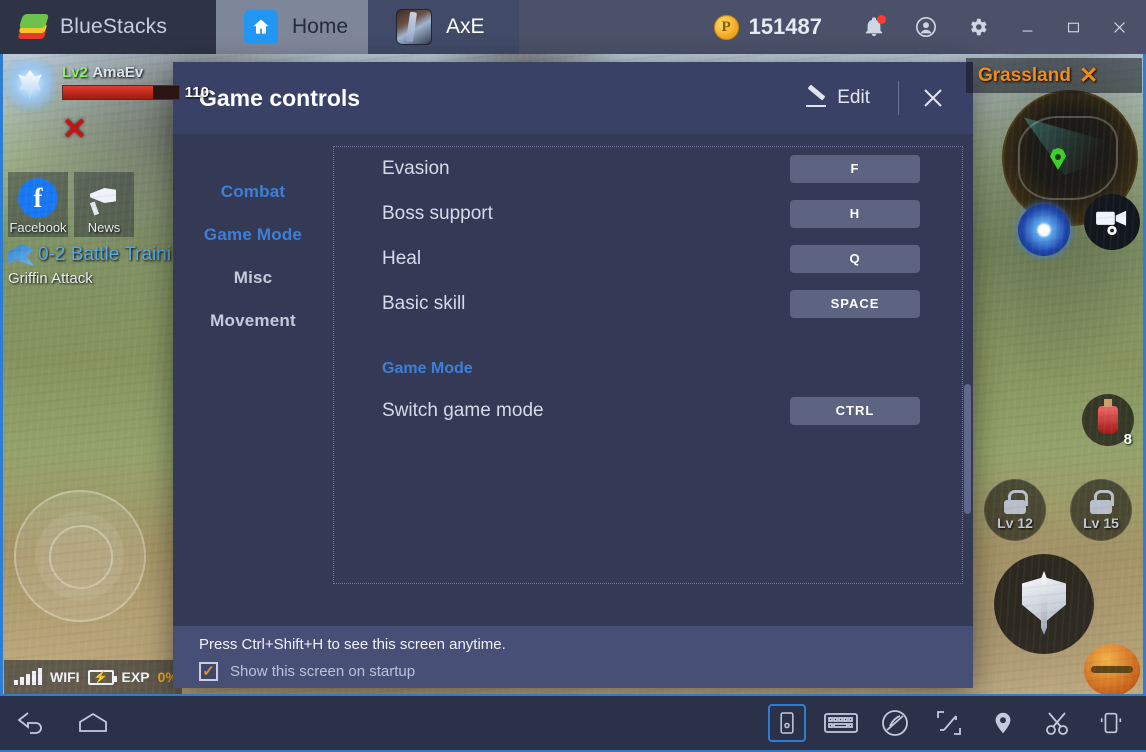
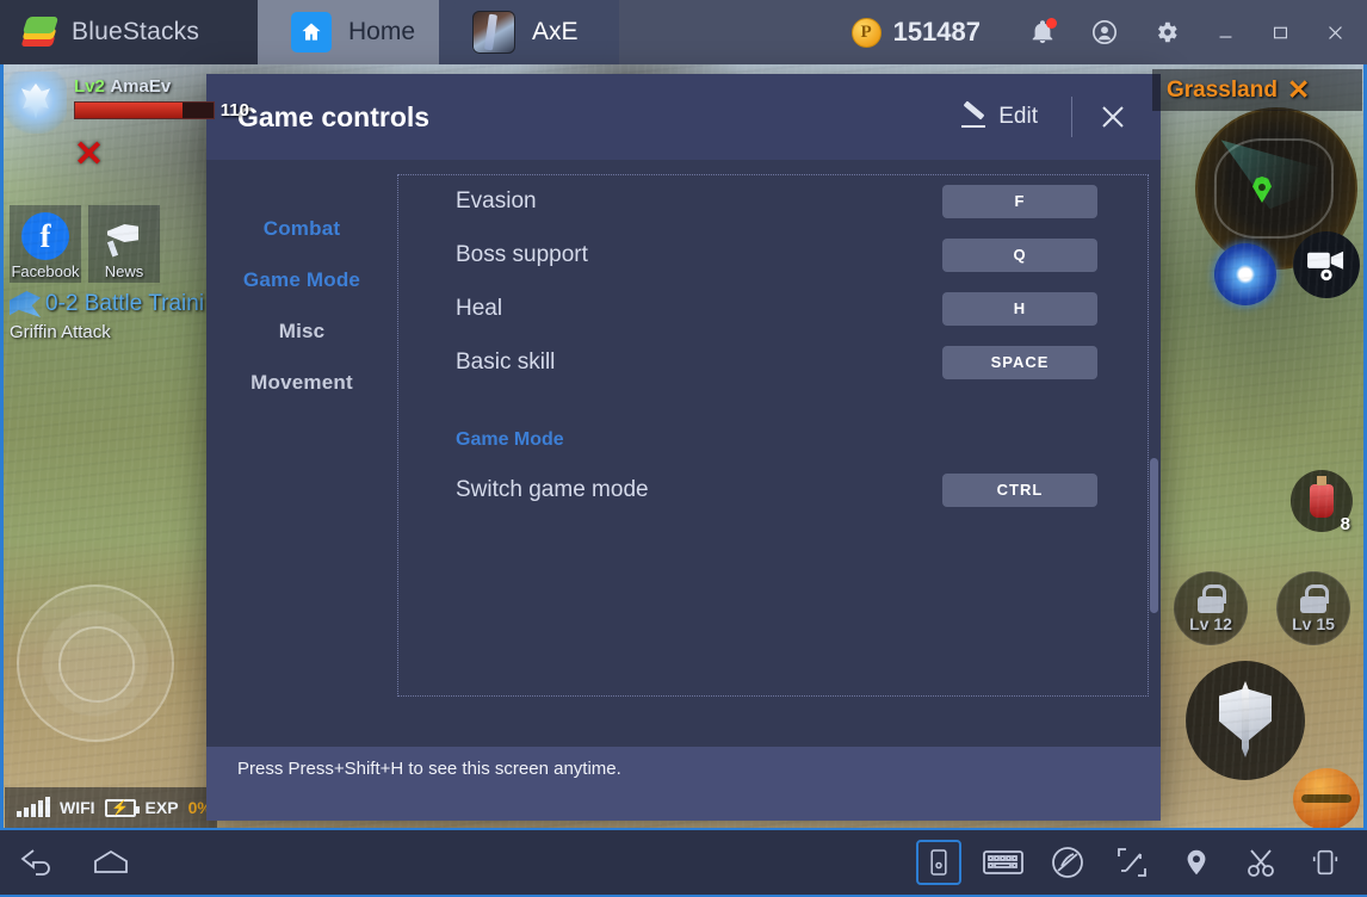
  Lv2 AmaEv
  110
  ✕
  Grassland
  ✕
  BlueStacks
  Home
  AxE
  P
  151487
  Game controls
  Edit
  Combat
  Game Mode
  Misc
  Movement
  Evasion
  F
  Boss support
- H
+ Q
  Heal
- Q
+ H
  Basic skill
  SPACE
  Game Mode
  Switch game mode
  CTRL
- Press Ctrl+Shift+H to see this screen anytime.
+ Press Press+Shift+H to see this screen anytime.
- ✓
- Show this screen on startup
